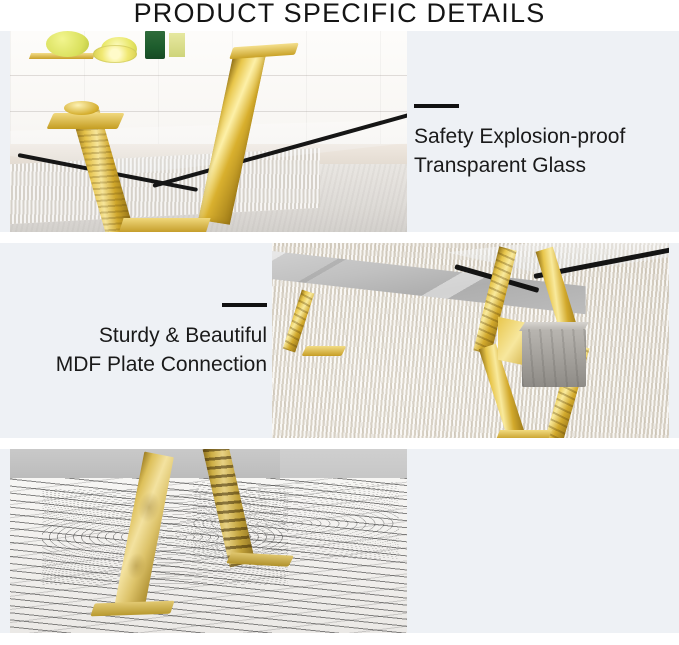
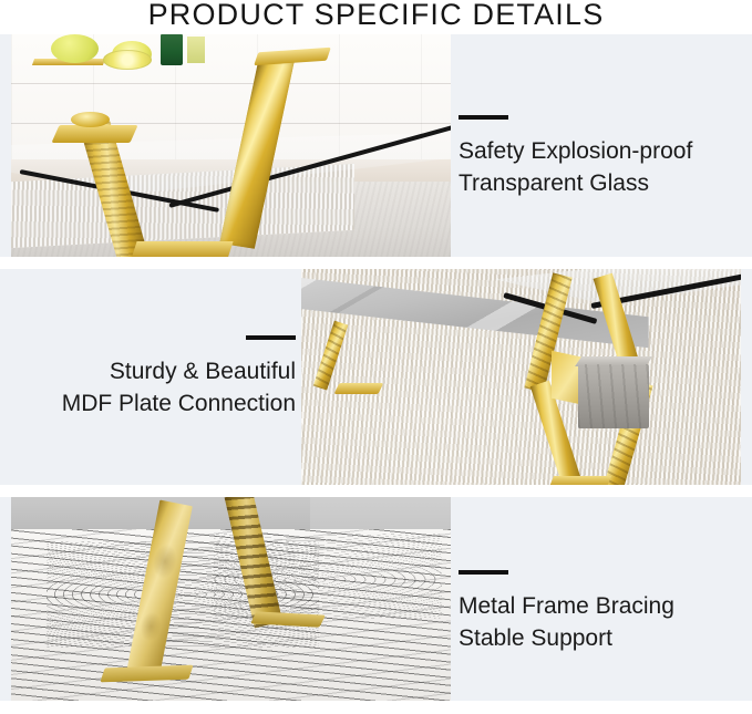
  PRODUCT SPECIFIC DETAILS
  Safety Explosion-proof
  Transparent Glass
  Sturdy & Beautiful
  MDF Plate Connection
+ Metal Frame Bracing
+ Stable Support
